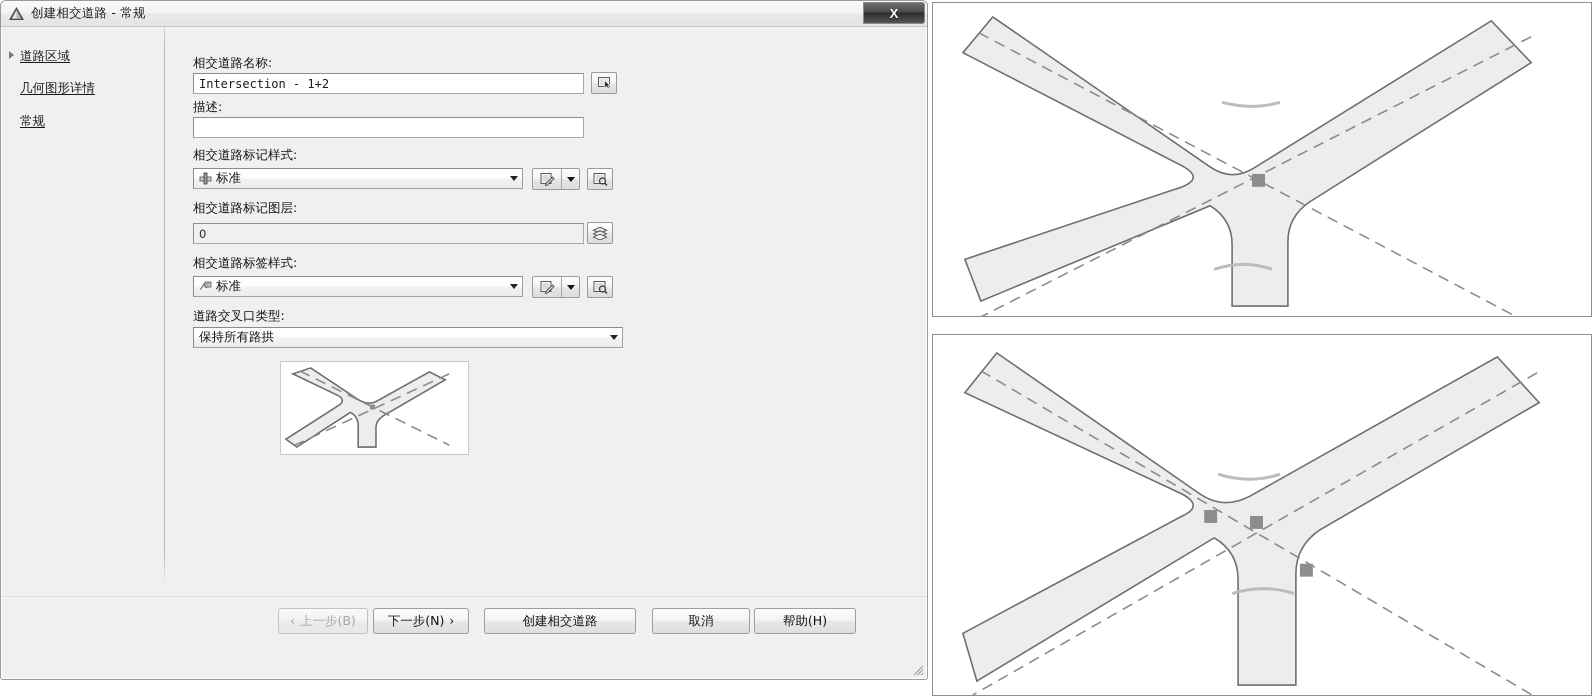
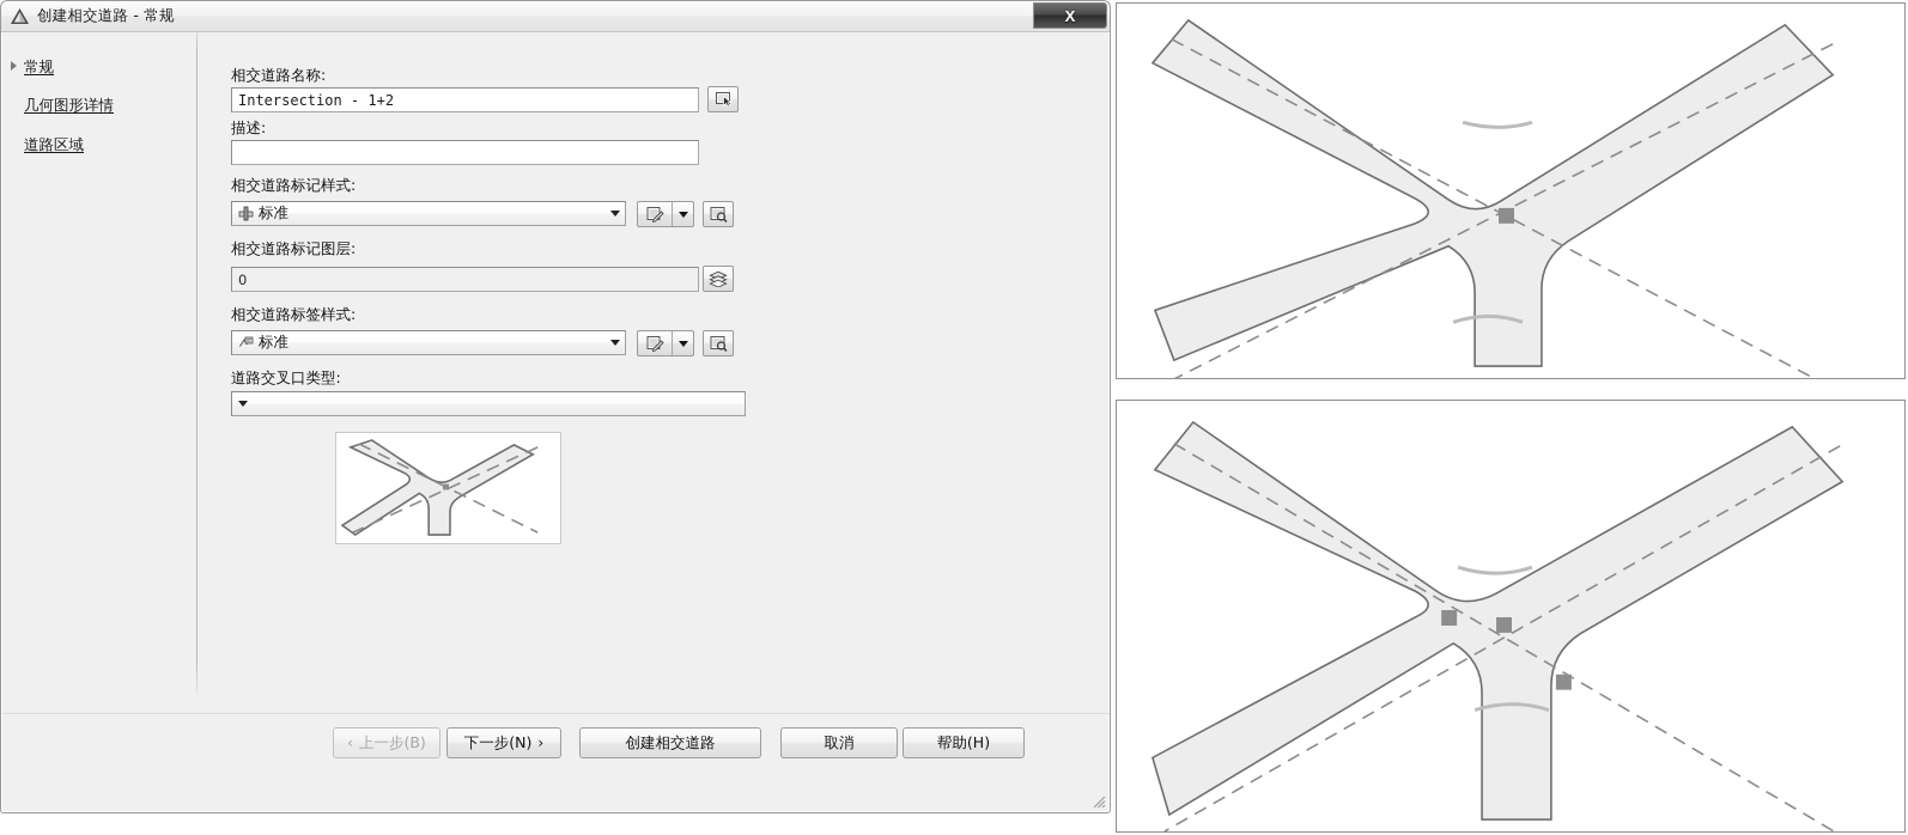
  创建相交道路 - 常规
  X
- 道路区域
+ 常规
  几何图形详情
- 常规
+ 道路区域
  相交道路名称:
  Intersection - 1+2
  描述:
  相交道路标记样式:
  标准
  相交道路标记图层:
  0
  相交道路标签样式:
  标准
  道路交叉口类型:
- 保持所有路拱
  ‹
  上一步(B)
  下一步(N)
  ›
  创建相交道路
  取消
  帮助(H)
